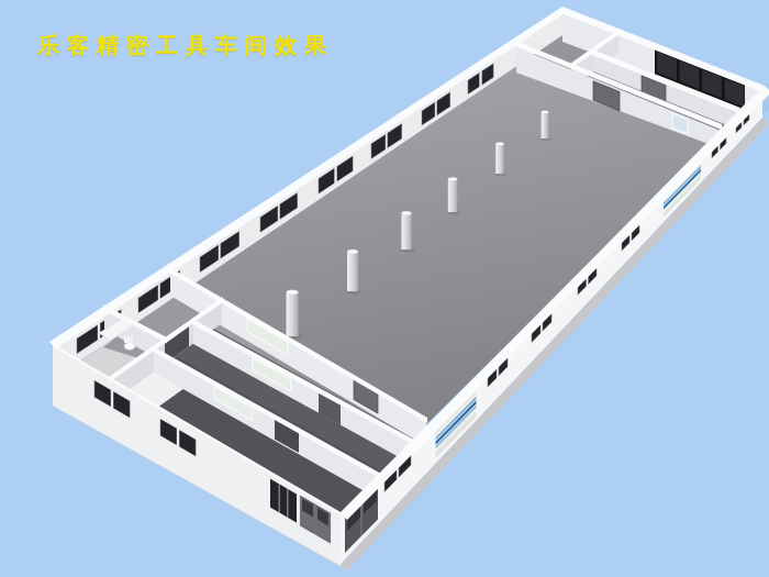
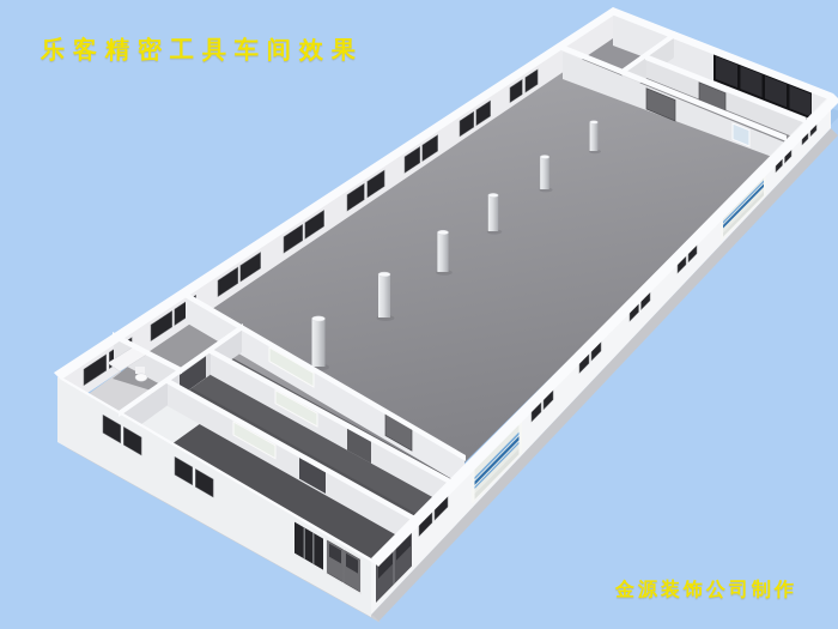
  乐客精密工具车间效果
+ 金源装饰公司制作
